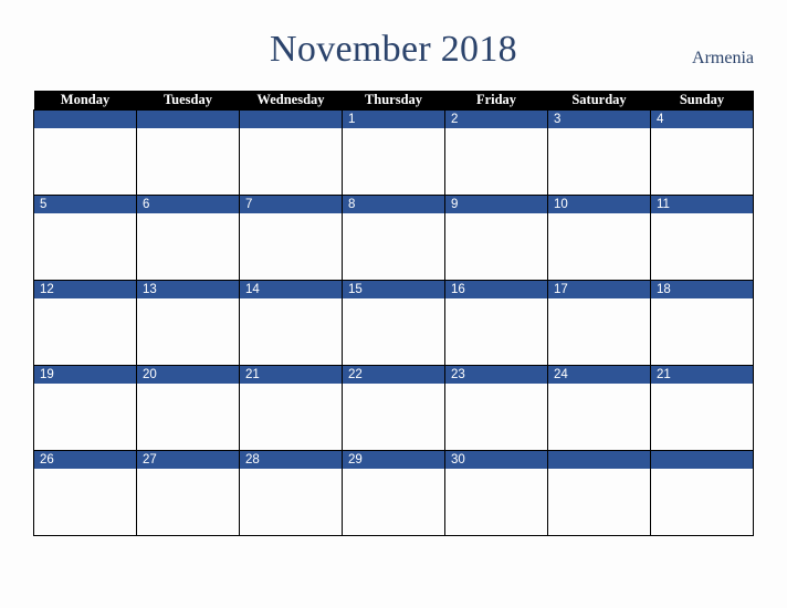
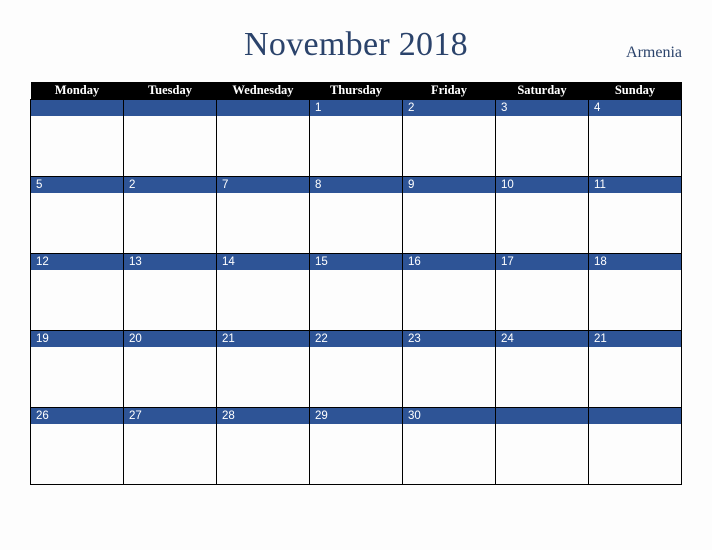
  November 2018
  Armenia
  Monday	Tuesday	Wednesday	Thursday	Friday	Saturday	Sunday
  			1	2	3	4
- 5	6	7	8	9	10	11
+ 5	2	7	8	9	10	11
  12	13	14	15	16	17	18
  19	20	21	22	23	24	21
  26	27	28	29	30
